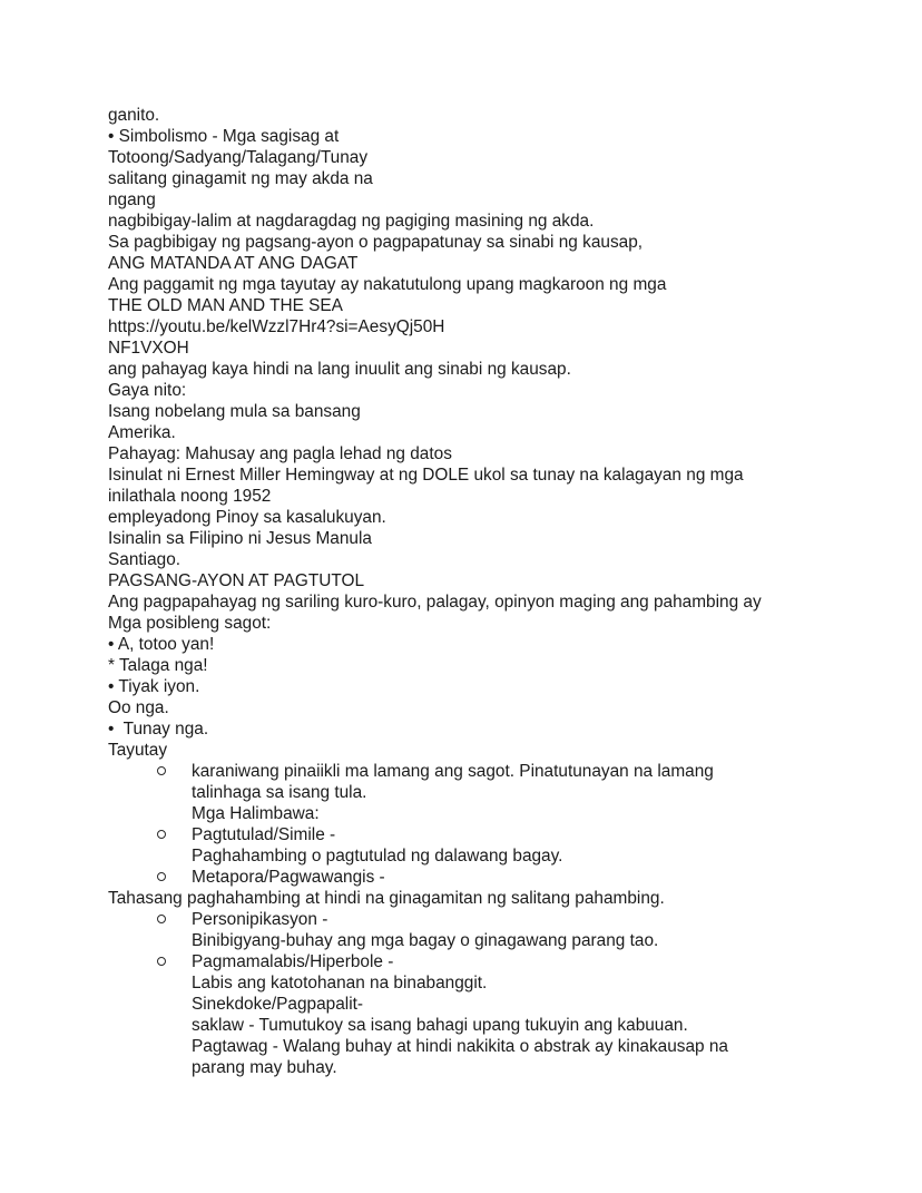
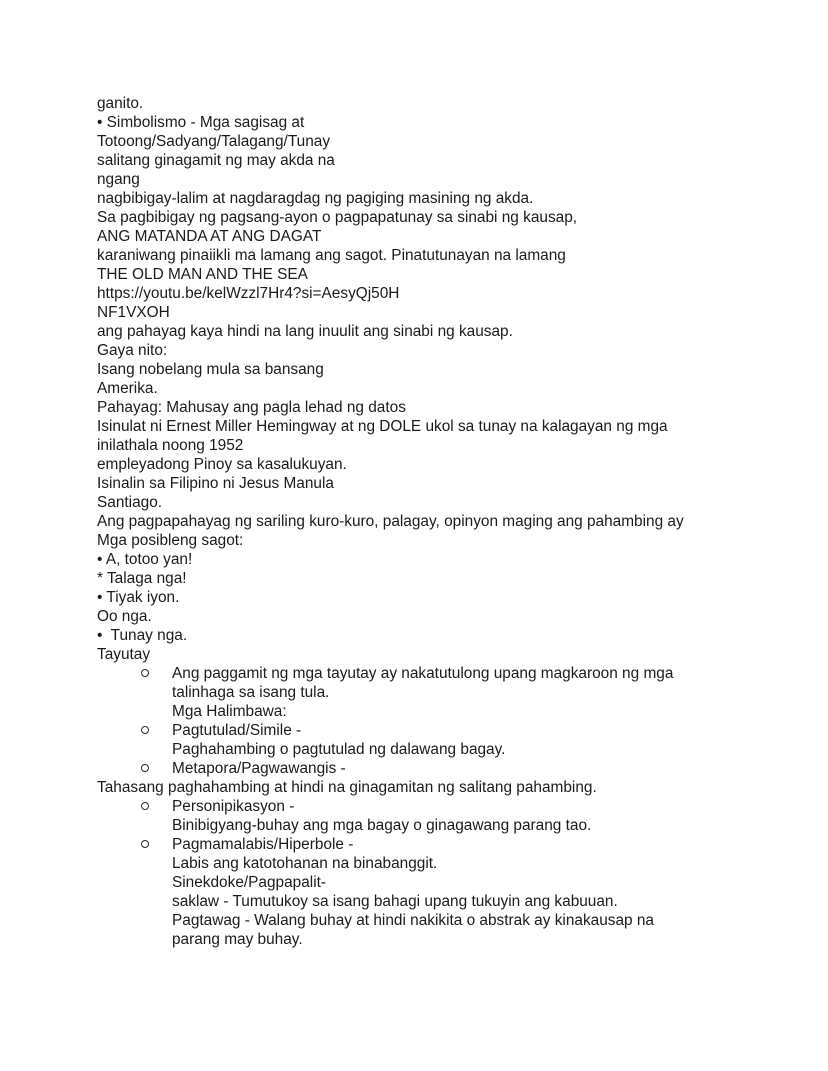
  ganito.
  • Simbolismo - Mga sagisag at
  Totoong/Sadyang/Talagang/Tunay
  salitang ginagamit ng may akda na
  ngang
  nagbibigay-lalim at nagdaragdag ng pagiging masining ng akda.
  Sa pagbibigay ng pagsang-ayon o pagpapatunay sa sinabi ng kausap,
  ANG MATANDA AT ANG DAGAT
- Ang paggamit ng mga tayutay ay nakatutulong upang magkaroon ng mga
+ karaniwang pinaiikli ma lamang ang sagot. Pinatutunayan na lamang
  THE OLD MAN AND THE SEA
  https://youtu.be/kelWzzl7Hr4?si=AesyQj50H
  NF1VXOH
  ang pahayag kaya hindi na lang inuulit ang sinabi ng kausap.
  Gaya nito:
  Isang nobelang mula sa bansang
  Amerika.
  Pahayag: Mahusay ang pagla lehad ng datos
  Isinulat ni Ernest Miller Hemingway at ng DOLE ukol sa tunay na kalagayan ng mga
  inilathala noong 1952
  empleyadong Pinoy sa kasalukuyan.
  Isinalin sa Filipino ni Jesus Manula
  Santiago.
- PAGSANG-AYON AT PAGTUTOL
  Ang pagpapahayag ng sariling kuro-kuro, palagay, opinyon maging ang pahambing ay
  Mga posibleng sagot:
  • A, totoo yan!
  * Talaga nga!
  • Tiyak iyon.
  Oo nga.
  • Tunay nga.
  Tayutay
- karaniwang pinaiikli ma lamang ang sagot. Pinatutunayan na lamang
+ Ang paggamit ng mga tayutay ay nakatutulong upang magkaroon ng mga
  talinhaga sa isang tula.
  Mga Halimbawa:
  Pagtutulad/Simile -
  Paghahambing o pagtutulad ng dalawang bagay.
  Metapora/Pagwawangis -
  Tahasang paghahambing at hindi na ginagamitan ng salitang pahambing.
  Personipikasyon -
  Binibigyang-buhay ang mga bagay o ginagawang parang tao.
  Pagmamalabis/Hiperbole -
  Labis ang katotohanan na binabanggit.
  Sinekdoke/Pagpapalit-
  saklaw - Tumutukoy sa isang bahagi upang tukuyin ang kabuuan.
  Pagtawag - Walang buhay at hindi nakikita o abstrak ay kinakausap na
  parang may buhay.
